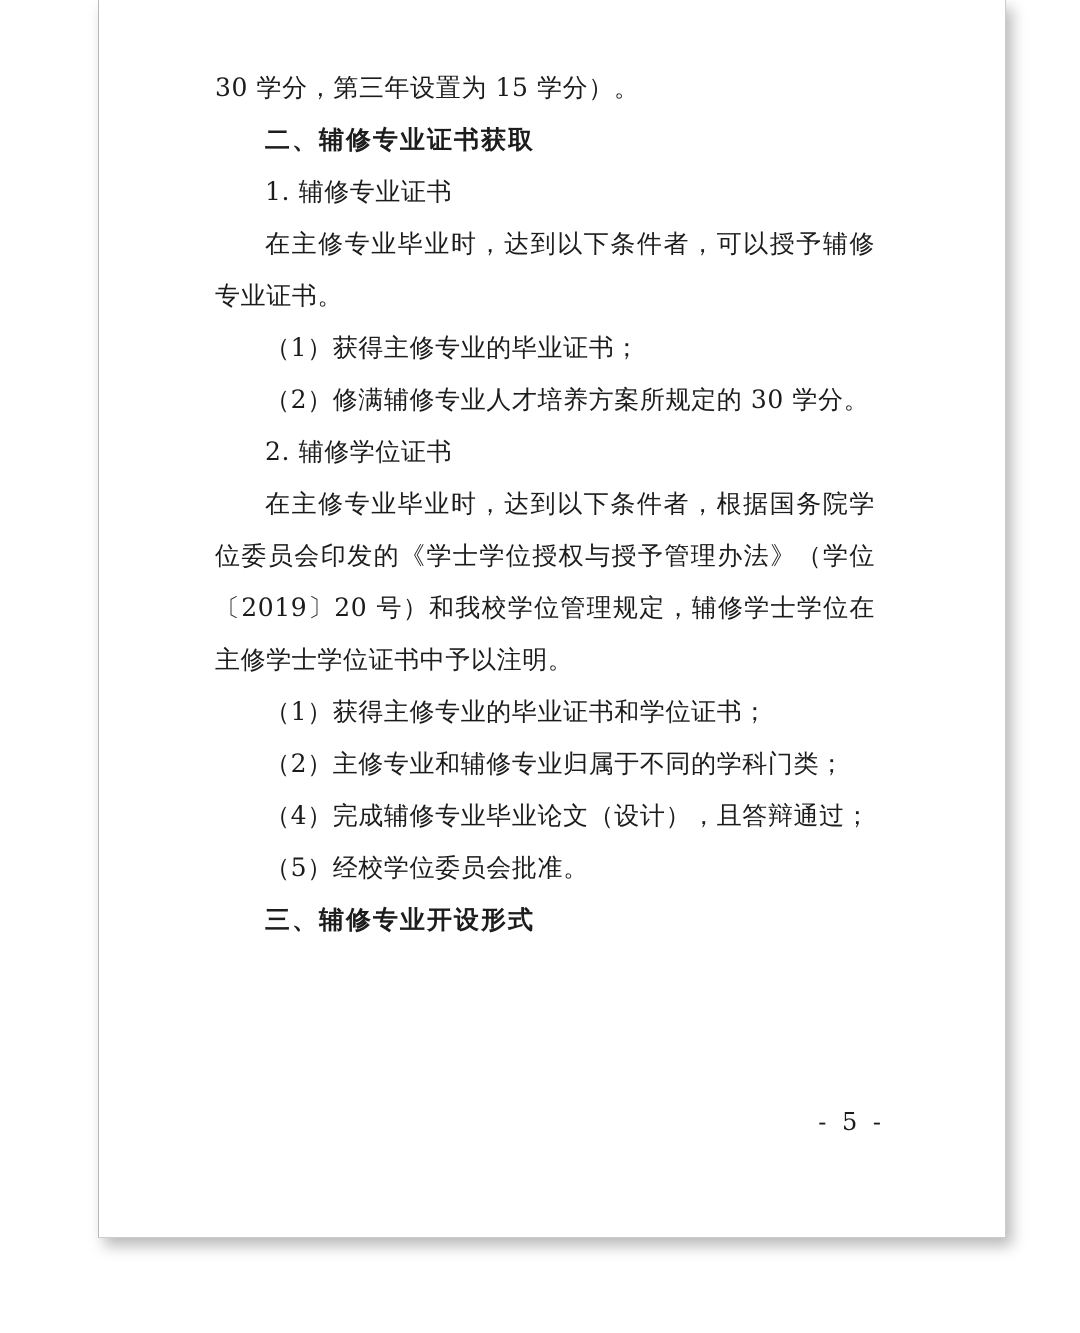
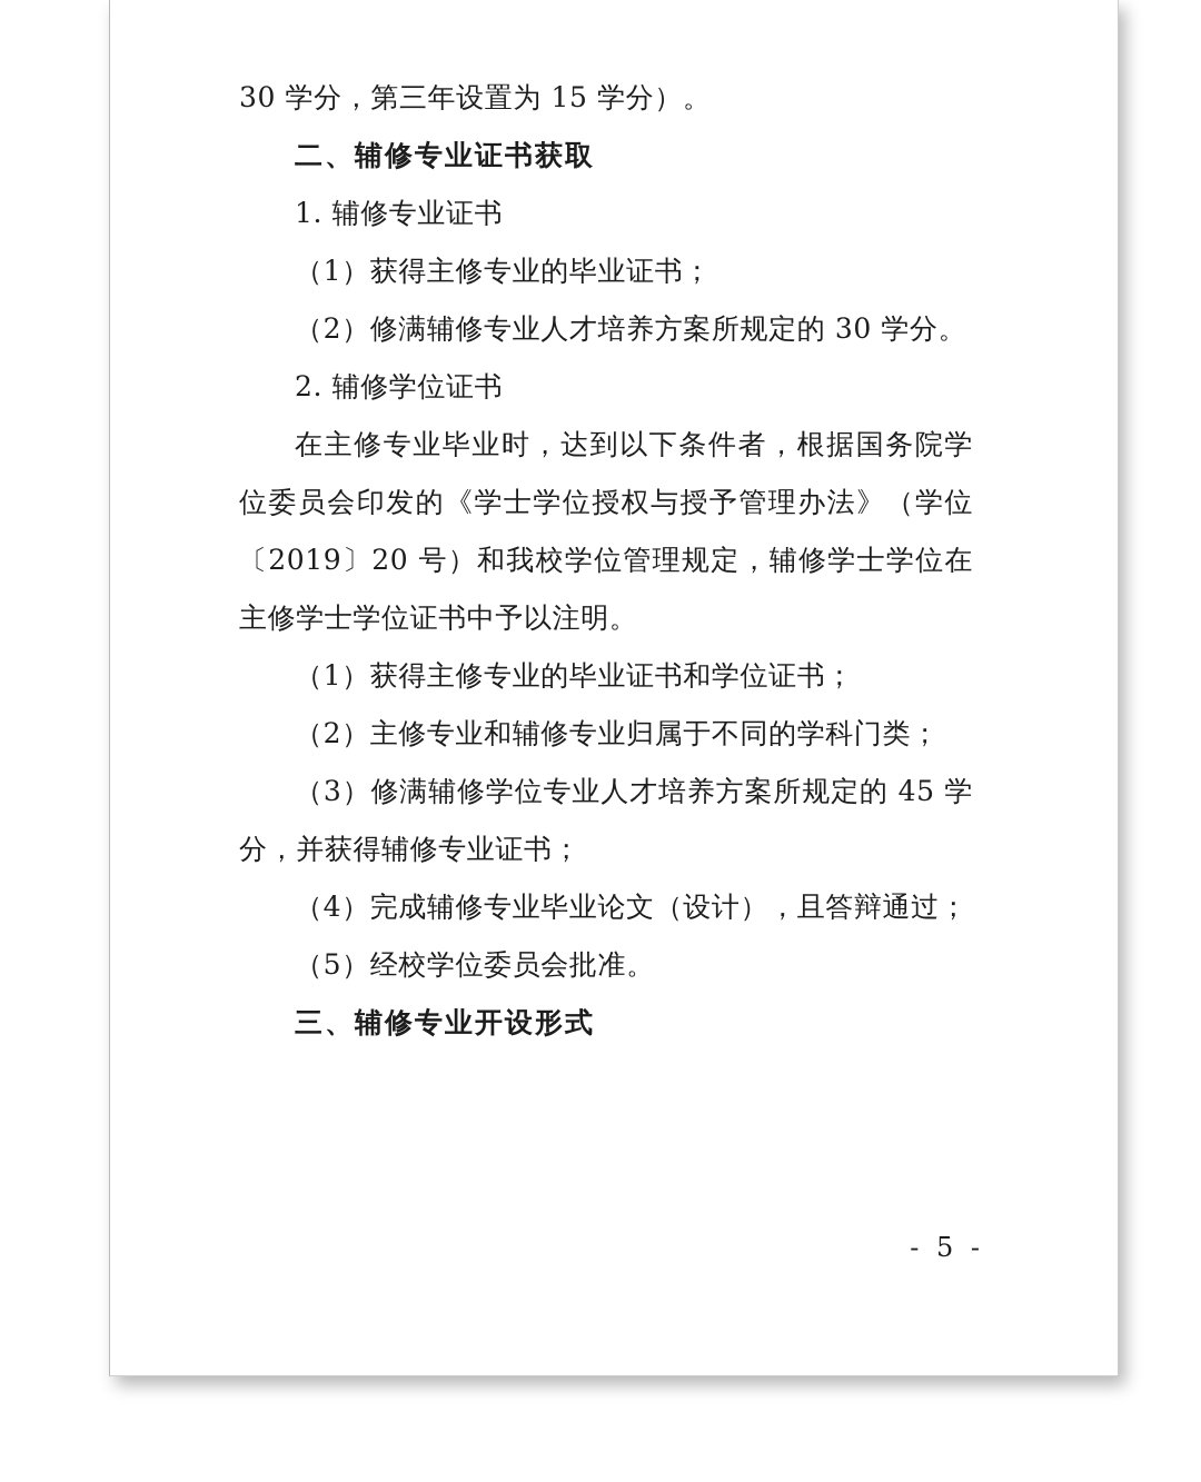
  30 学分，第三年设置为 15 学分）。
  二、辅修专业证书获取
  1. 辅修专业证书
- 在主修专业毕业时，达到以下条件者，可以授予辅修专业证书。
  （1）获得主修专业的毕业证书；
  （2）修满辅修专业人才培养方案所规定的 30 学分。
  2. 辅修学位证书
  在主修专业毕业时，达到以下条件者，根据国务院学位委员会印发的《学士学位授权与授予管理办法》（学位〔2019〕20 号）和我校学位管理规定，辅修学士学位在主修学士学位证书中予以注明。
  （1）获得主修专业的毕业证书和学位证书；
  （2）主修专业和辅修专业归属于不同的学科门类；
+ （3）修满辅修学位专业人才培养方案所规定的 45 学分，并获得辅修专业证书；
  （4）完成辅修专业毕业论文（设计），且答辩通过；
  （5）经校学位委员会批准。
  三、辅修专业开设形式
  - 5 -
